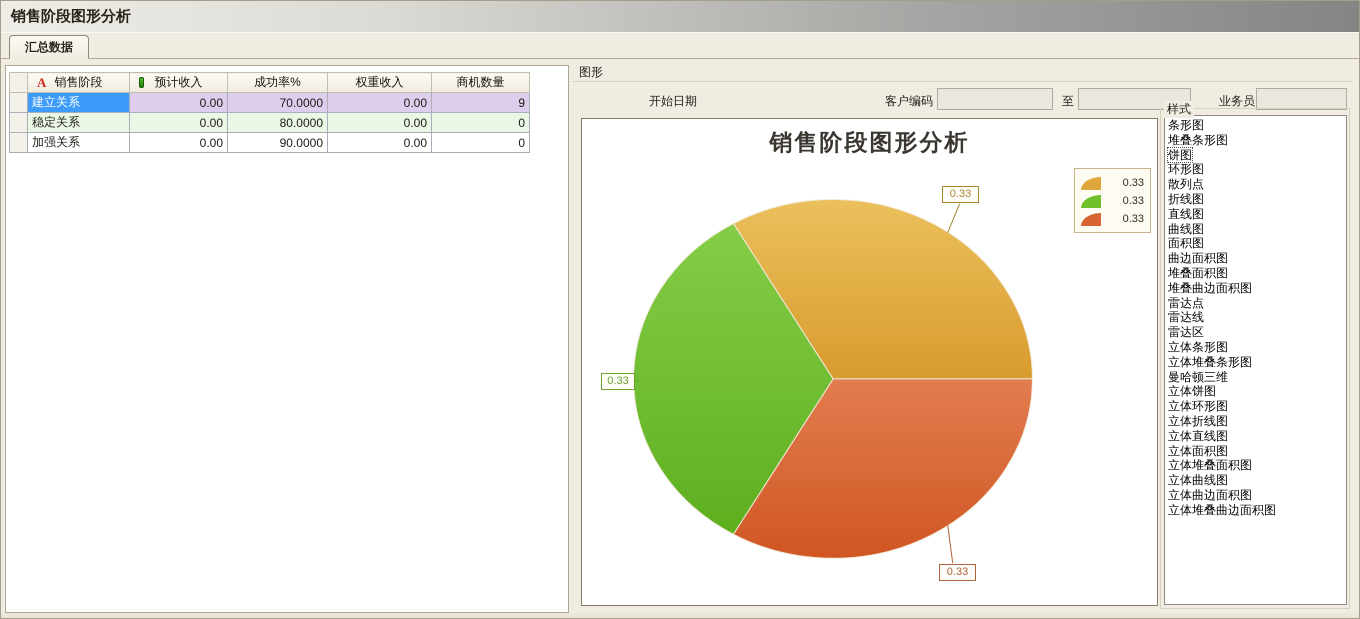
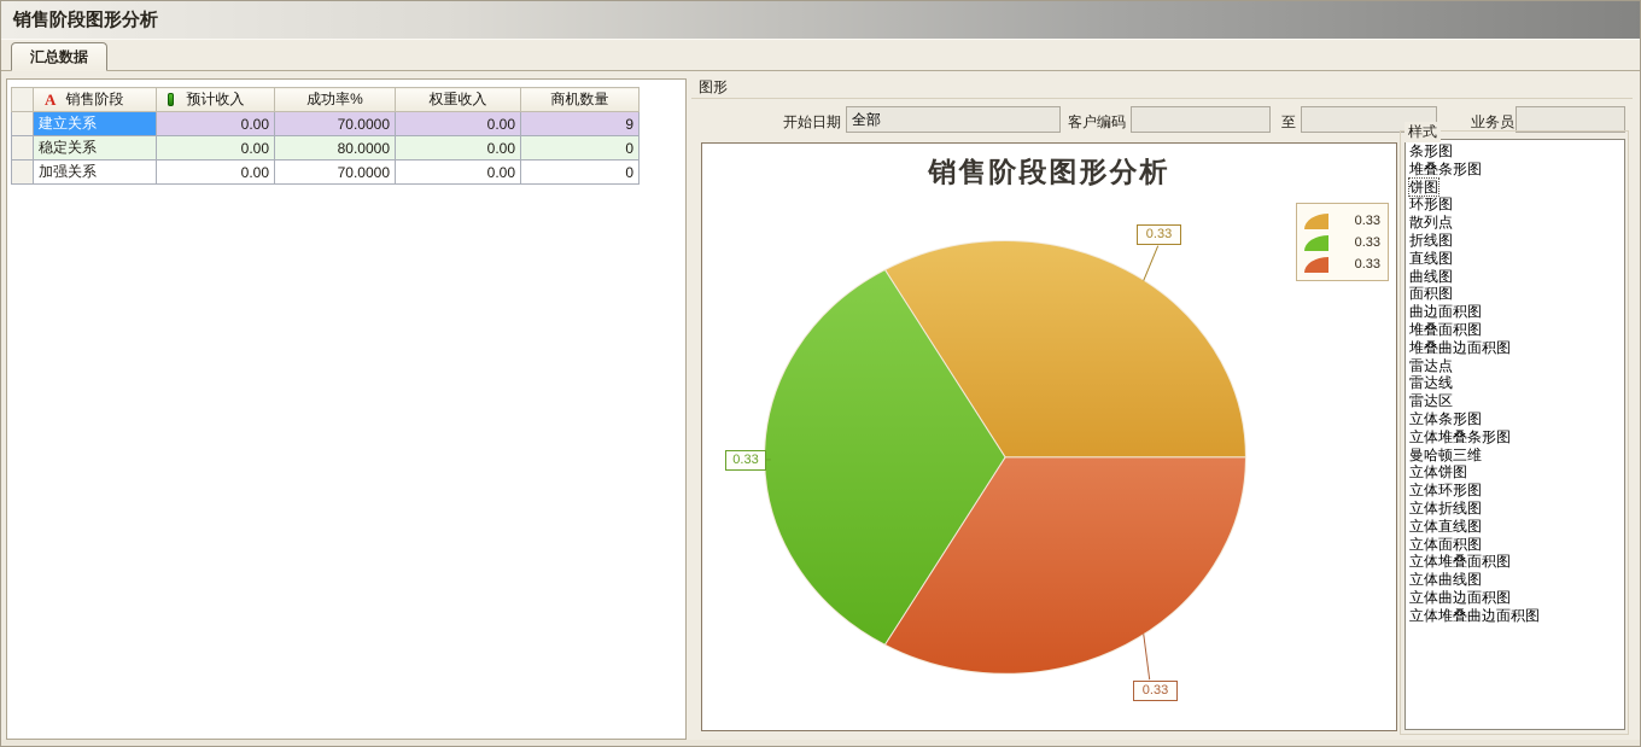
  销售阶段图形分析
  汇总数据
  	A 销售阶段	预计收入	成功率%	权重收入	商机数量
  	建立关系	0.00	70.0000	0.00	9
  	稳定关系	0.00	80.0000	0.00	0
- 	加强关系	0.00	90.0000	0.00	0
+ 	加强关系	0.00	70.0000	0.00	0
  图形
  开始日期
+ 全部
  客户编码
  至
  业务员
  销售阶段图形分析
  0.33
  0.33
  0.33
  0.33
  0.33
  0.33
  样式
  条形图
  堆叠条形图
  饼图
  环形图
  散列点
  折线图
  直线图
  曲线图
  面积图
  曲边面积图
  堆叠面积图
  堆叠曲边面积图
  雷达点
  雷达线
  雷达区
  立体条形图
  立体堆叠条形图
  曼哈顿三维
  立体饼图
  立体环形图
  立体折线图
  立体直线图
  立体面积图
  立体堆叠面积图
  立体曲线图
  立体曲边面积图
  立体堆叠曲边面积图
